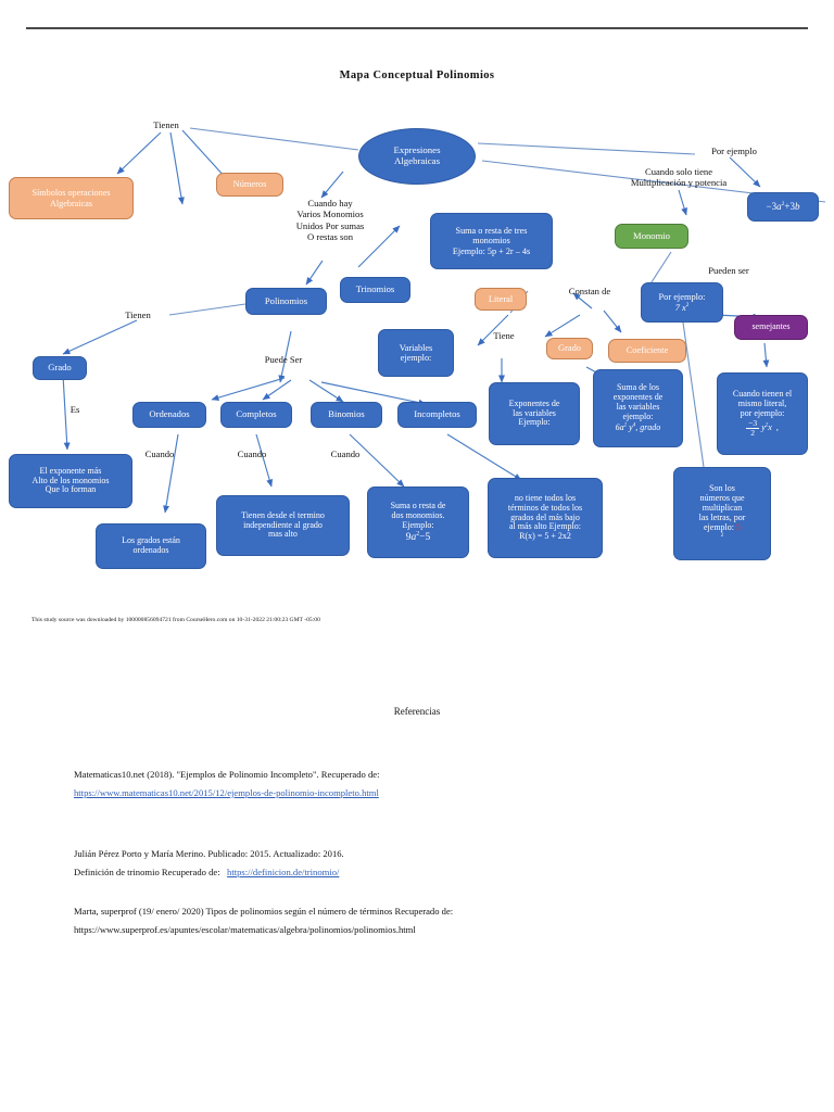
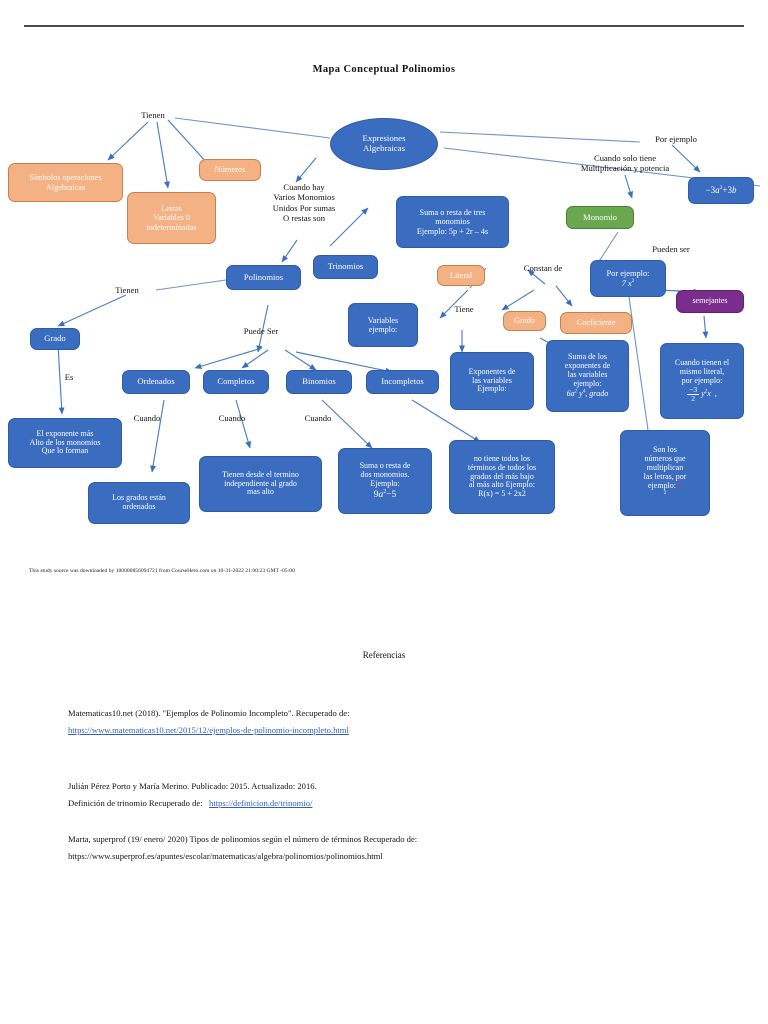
  Mapa Conceptual Polinomios
  Expresiones
  Algebraicas
  Tienen
  Por ejemplo
  Cuando solo tiene
  Multiplicación y potencia
  Cuando hay
  Varios Monomios
  Unidos Por sumas
  O restas son
  Pueden ser
  Constan de
  Tiene
  Tienen
  Puede Ser
  Es
  Cuando
  Cuando
  Cuando
  Símbolos operaciones
  Algebraicas
  Números
+ Letras
+ Variables 0
+ indeterminadas
  Polinomios
  Trinomios
  Suma o resta de tres
  monomios
  Ejemplo: 5p + 2r – 4s
  Monomio
  −3a +3b
  Literal
  Grado
  Coeficiente
  Por ejemplo:
  semejantes
  Variables
  ejemplo:
  Exponentes de
  las variables
  Ejemplo:
  Suma de los
  exponentes de
  las variables
  ejemplo:
  6a y , grado
  Cuando tienen el
  mismo literal,
  por ejemplo:
  −3
  2
  y x ,
  Son los
  números que
  multiplican
  las letras, por
  ejemplo: 5
  Grado
  Ordenados
  Completos
  Binomios
  Incompletos
  El exponente más
  Alto de los monomios
  Que lo forman
  Los grados están
  ordenados
  Tienen desde el termino
  independiente al grado
  mas alto
  Suma o resta de
  dos monomios.
  Ejemplo:
  9a −5
  no tiene todos los
  términos de todos los
  grados del más bajo
  al más alto Ejemplo:
  R(x) = 5 + 2x2
  Referencias
  Matematicas10.net (2018). "Ejemplos de Polinomio Incompleto". Recuperado de:
  https://www.matematicas10.net/2015/12/ejemplos-de-polinomio-incompleto.html
  Julián Pérez Porto y María Merino. Publicado: 2015. Actualizado: 2016.
  Definición de trinomio Recuperado de: https://definicion.de/trinomio/
  Marta, superprof (19/ enero/ 2020) Tipos de polinomios según el número de términos Recuperado de:
  https://www.superprof.es/apuntes/escolar/matematicas/algebra/polinomios/polinomios.html
